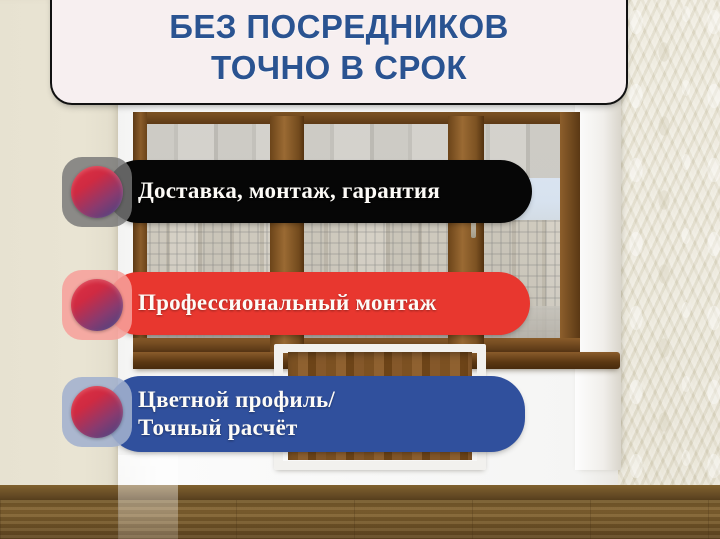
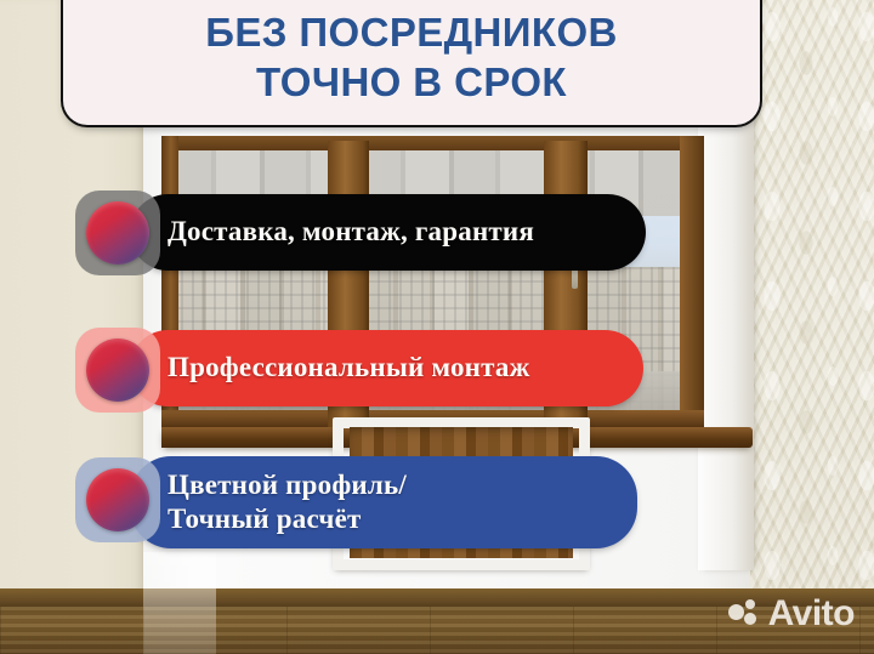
  БЕЗ ПОСРЕДНИКОВ
  ТОЧНО В СРОК
  Доставка, монтаж, гарантия
  Профессиональный монтаж
  Цветной профиль/
  Точный расчёт
+ Avito
